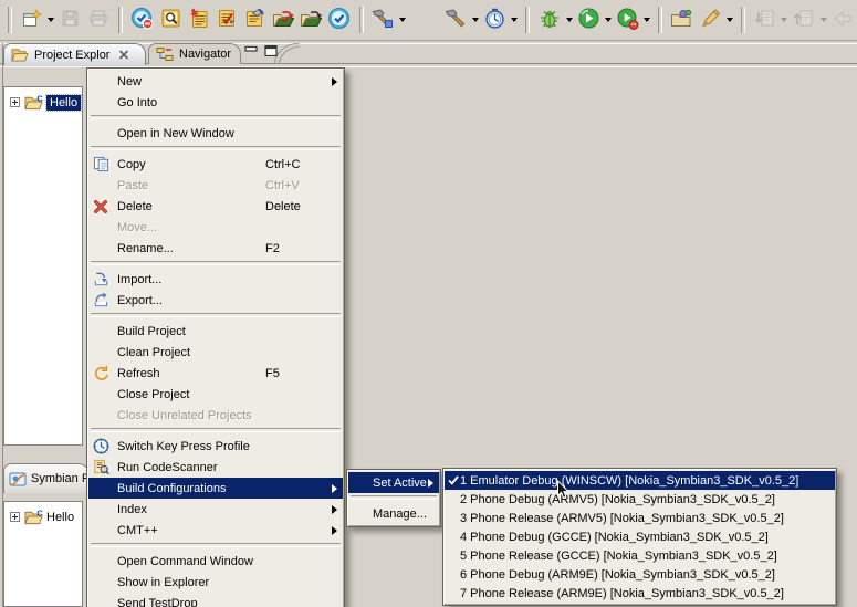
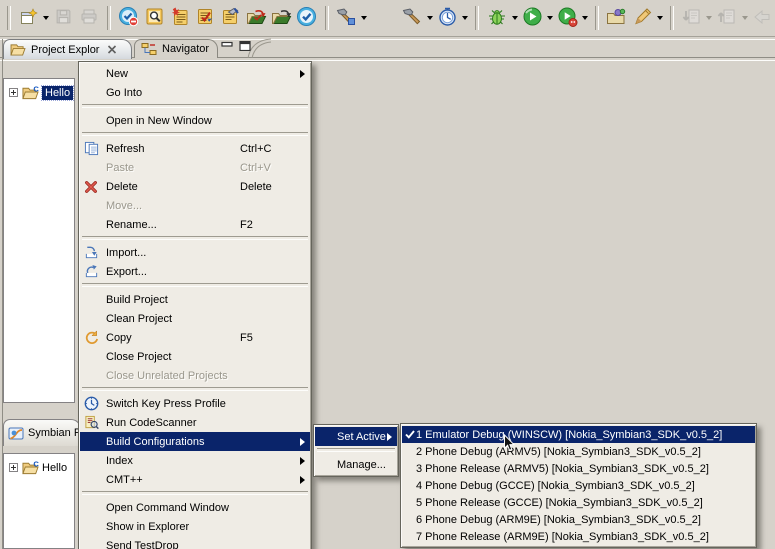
  Project Explor
  Navigator
  C
  Hello
  Symbian
  C
  Hello
  New
  Go Into
  Open in New Window
- Copy
+ Refresh
  Ctrl+C
  Paste
  Ctrl+V
  Delete
  Delete
  Move...
  Rename...
  F2
  Import...
  Export...
  Build Project
  Clean Project
- Refresh
+ Copy
  F5
  Close Project
  Close Unrelated Projects
  Switch Key Press Profile
  Run CodeScanner
  Build Configurations
  Index
  CMT++
  Open Command Window
  Show in Explorer
  Send TestDrop
  Set Active
  Manage...
  1 Emulator Debug (WINSCW) [Nokia_Symbian3_SDK_v0.5_2]
  2 Phone Debug (ARMV5) [Nokia_Symbian3_SDK_v0.5_2]
  3 Phone Release (ARMV5) [Nokia_Symbian3_SDK_v0.5_2]
  4 Phone Debug (GCCE) [Nokia_Symbian3_SDK_v0.5_2]
  5 Phone Release (GCCE) [Nokia_Symbian3_SDK_v0.5_2]
  6 Phone Debug (ARM9E) [Nokia_Symbian3_SDK_v0.5_2]
  7 Phone Release (ARM9E) [Nokia_Symbian3_SDK_v0.5_2]
